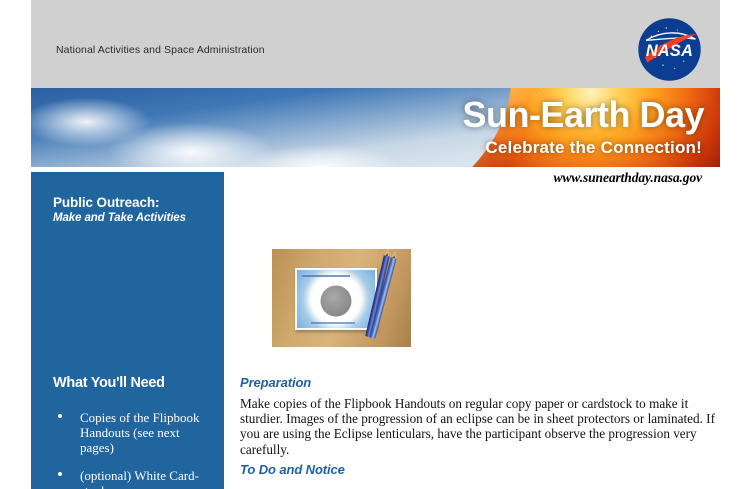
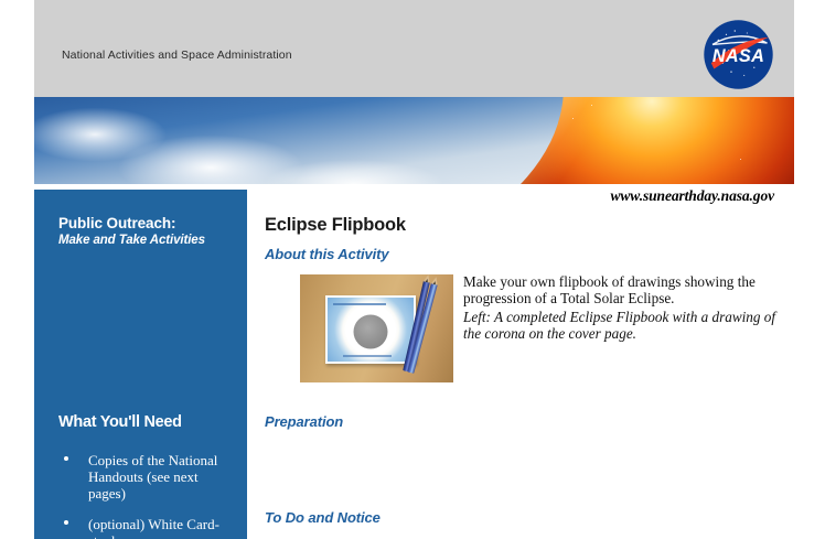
  National Activities and Space Administration
  NASA
- Sun-Earth Day
- Celebrate the Connection!
  www.sunearthday.nasa.gov
  Public Outreach:
  Make and Take Activities
  What You'll Need
- Copies of the Flipbook Handouts (see next pages)
+ Copies of the National Handouts (see next pages)
  (optional) White Card-
+ Eclipse Flipbook
+ About this Activity
+ Make your own flipbook of drawings showing the progression of a Total Solar Eclipse.
+ Left: A completed Eclipse Flipbook with a drawing of the corona on the cover page.
  Preparation
- Make copies of the Flipbook Handouts on regular copy paper or cardstock to make it sturdier. Images of the progression of an eclipse can be in sheet protectors or laminated. If you are using the Eclipse lenticulars, have the participant observe the progression very carefully.
  To Do and Notice
